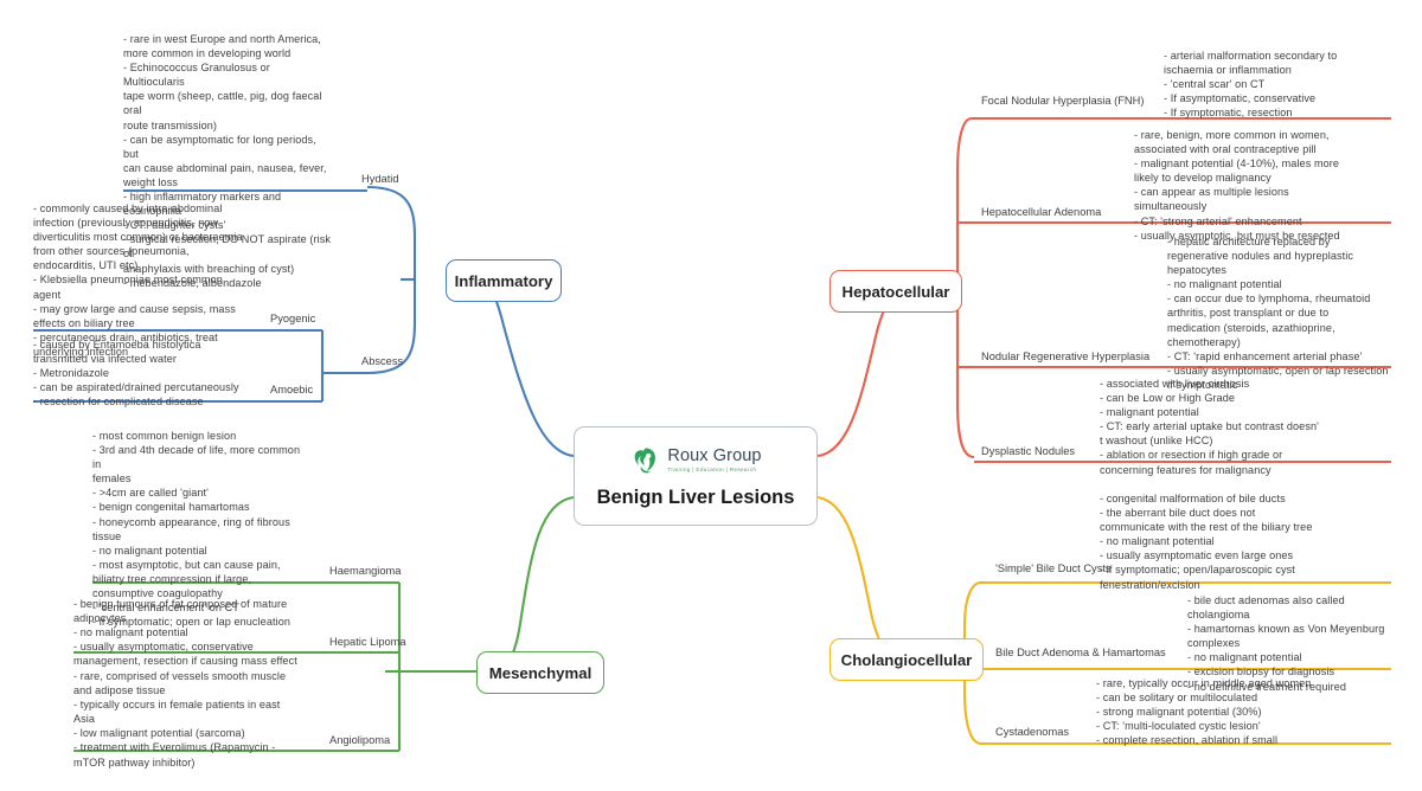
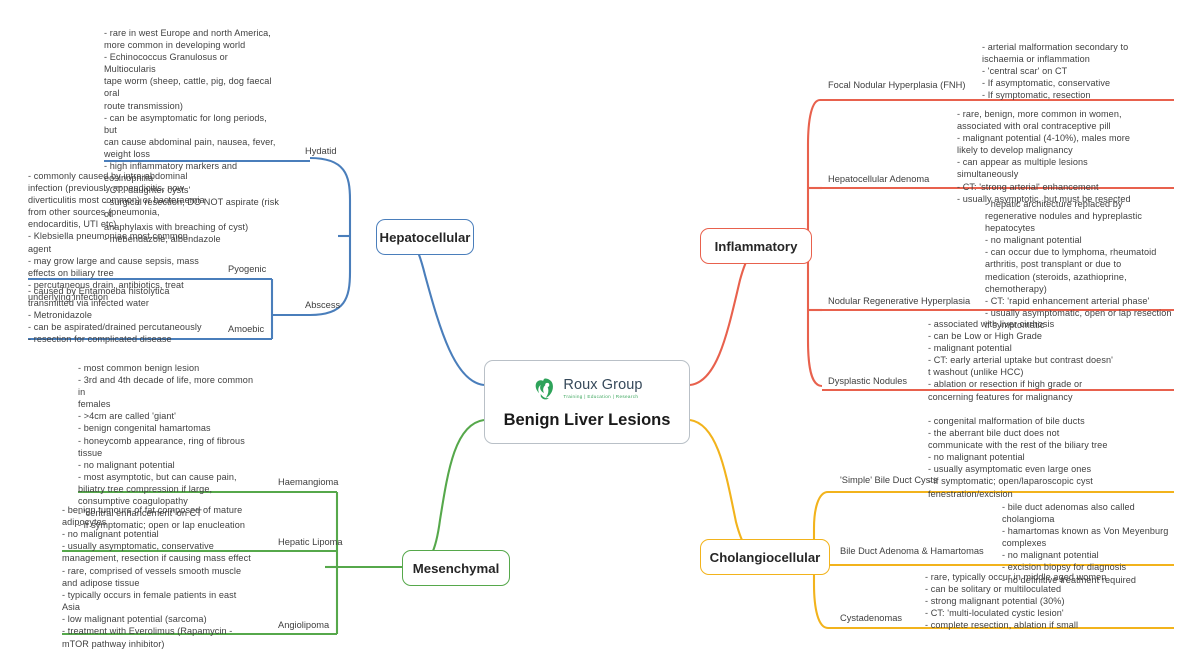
  Roux Group
  Benign Liver Lesions
- Inflammatory
+ Hepatocellular
  Mesenchymal
- Hepatocellular
+ Inflammatory
  Cholangiocellular
  - rare in west Europe and north America,
  more common in developing world
  - Echinococcus Granulosus or Multiocularis
  tape worm (sheep, cattle, pig, dog faecal oral
  route transmission)
  - can be asymptomatic for long periods, but
  can cause abdominal pain, nausea, fever,
  weight loss
  - high inflammatory markers and eosinophilia
  - CT: 'daughter cysts'
  - surgical resection, DO NOT aspirate (risk of
  anaphylaxis with breaching of cyst)
  - mebendazole, albendazole
  Hydatid
  - commonly caused by intra-abdominal
  infection (previously appendicitis, now
  diverticulitis most common) or bacteraemia
  from other sources (pneumonia,
  endocarditis, UTI etc)
  - Klebsiella pneumoniae most common agent
  - may grow large and cause sepsis, mass
  effects on biliary tree
  - percutaneous drain, antibiotics, treat
  underlying infection
  Pyogenic
  Abscess
  - caused by Entamoeba histolytica
  transmitted via infected water
  - Metronidazole
  - can be aspirated/drained percutaneously
  - resection for complicated disease
  Amoebic
  - most common benign lesion
  - 3rd and 4th decade of life, more common in
  females
  - >4cm are called 'giant'
  - benign congenital hamartomas
  - honeycomb appearance, ring of fibrous
  tissue
  - no malignant potential
  - most asymptotic, but can cause pain,
  biliatry tree compression if large,
  consumptive coagulopathy
  - 'central enhancement' on CT
  - if symptomatic; open or lap enucleation
  Haemangioma
  - benign tumours of fat composed of mature
  adipocytes
  - no malignant potential
  - usually asymptomatic, conservative
  management, resection if causing mass effect
  Hepatic Lipoma
  - rare, comprised of vessels smooth muscle
  and adipose tissue
  - typically occurs in female patients in east
  Asia
  - low malignant potential (sarcoma)
  - treatment with Everolimus (Rapamycin -
  mTOR pathway inhibitor)
  Angiolipoma
  - arterial malformation secondary to
  ischaemia or inflammation
  - 'central scar' on CT
  - If asymptomatic, conservative
  - If symptomatic, resection
  Focal Nodular Hyperplasia (FNH)
  - rare, benign, more common in women,
  associated with oral contraceptive pill
  - malignant potential (4-10%), males more
  likely to develop malignancy
  - can appear as multiple lesions
  simultaneously
  - CT: 'strong arterial' enhancement
  - usually asymptotic, but must be resected
  Hepatocellular Adenoma
  - hepatic architecture replaced by
  regenerative nodules and hypreplastic
  hepatocytes
  - no malignant potential
  - can occur due to lymphoma, rheumatoid
  arthritis, post transplant or due to
  medication (steroids, azathioprine,
  chemotherapy)
  - CT: 'rapid enhancement arterial phase'
  - usually asymptomatic, open or lap resection
  if symptomatic
  Nodular Regenerative Hyperplasia
  - associated with liver cirrhosis
  - can be Low or High Grade
  - malignant potential
  - CT: early arterial uptake but contrast doesn'
  t washout (unlike HCC)
  - ablation or resection if high grade or
  concerning features for malignancy
  Dysplastic Nodules
  - congenital malformation of bile ducts
  - the aberrant bile duct does not
  communicate with the rest of the biliary tree
  - no malignant potential
  - usually asymptomatic even large ones
  - if symptomatic; open/laparoscopic cyst
  fenestration/excision
  'Simple' Bile Duct Cysts
  - bile duct adenomas also called cholangioma
  - hamartomas known as Von Meyenburg
  complexes
  - no malignant potential
  - excision biopsy for diagnosis
  - no definitive treatment required
  Bile Duct Adenoma & Hamartomas
  - rare, typically occur in middle aged women
  - can be solitary or multiloculated
  - strong malignant potential (30%)
  - CT: 'multi-loculated cystic lesion'
  - complete resection, ablation if small
  Cystadenomas
